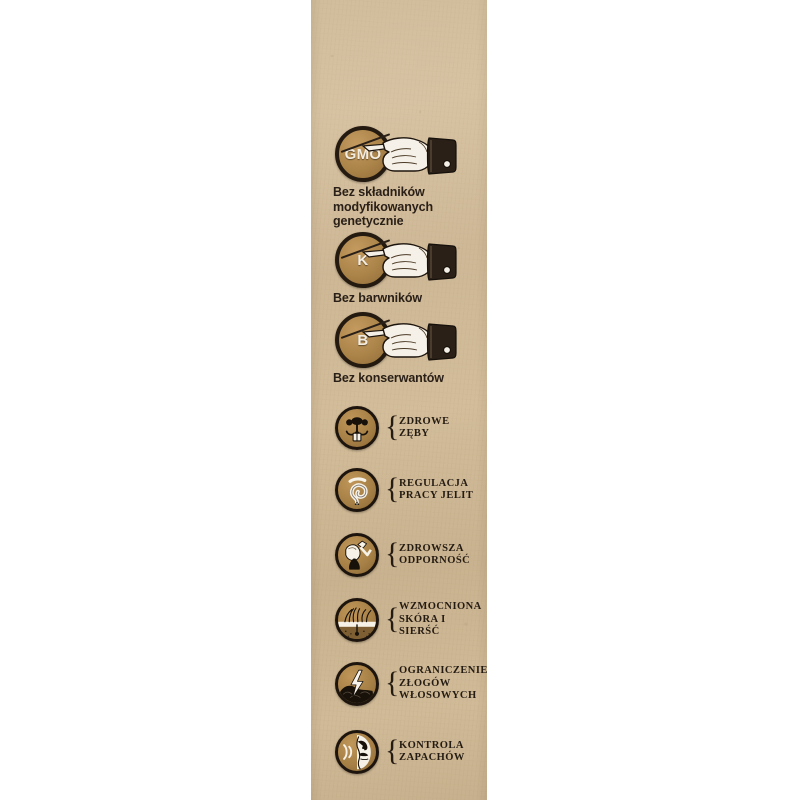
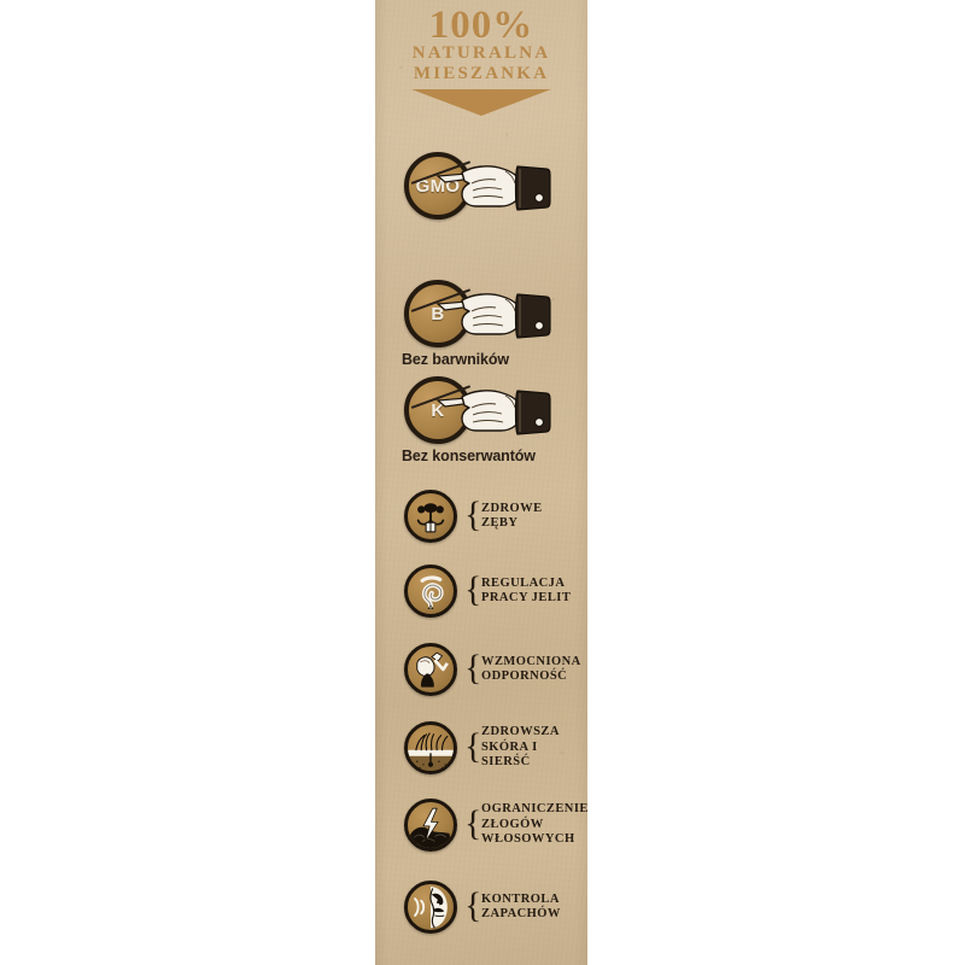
+ 100%
+ NATURALNA
+ MIESZANKA
  GMO
- Bez składników
- modyfikowanych
- genetycznie
- K
+ B
  Bez barwników
- B
+ K
  Bez konserwantów
  {
  ZDROWE
  ZĘBY
  {
  REGULACJA
  PRACY JELIT
  {
- ZDROWSZA
+ WZMOCNIONA
  ODPORNOŚĆ
  {
- WZMOCNIONA
+ ZDROWSZA
  SKÓRA I SIERŚĆ
  {
  OGRANICZENIE
  ZŁOGÓW
  WŁOSOWYCH
  {
  KONTROLA
  ZAPACHÓW
